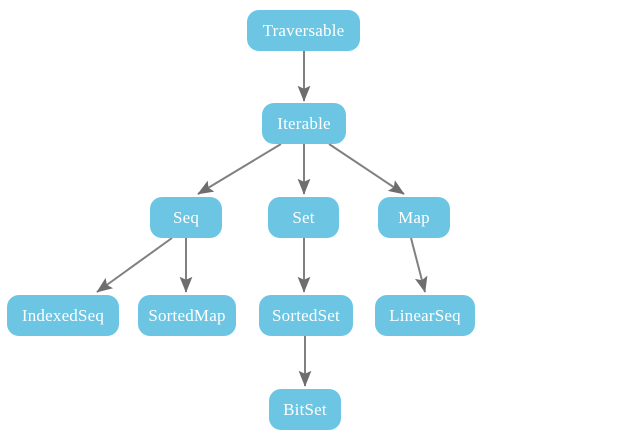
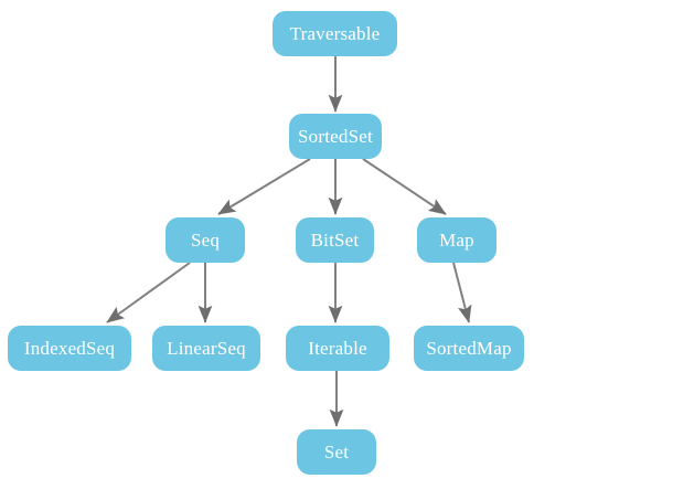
  Traversable
- Iterable
+ SortedSet
  Seq
- Set
+ BitSet
  Map
  IndexedSeq
- SortedMap
+ LinearSeq
- SortedSet
+ Iterable
- LinearSeq
+ SortedMap
- BitSet
+ Set
